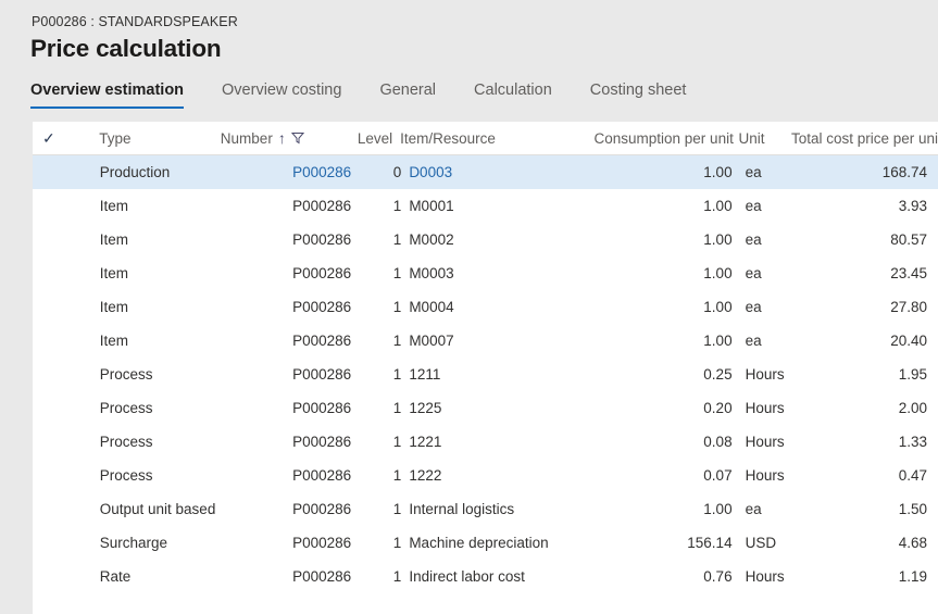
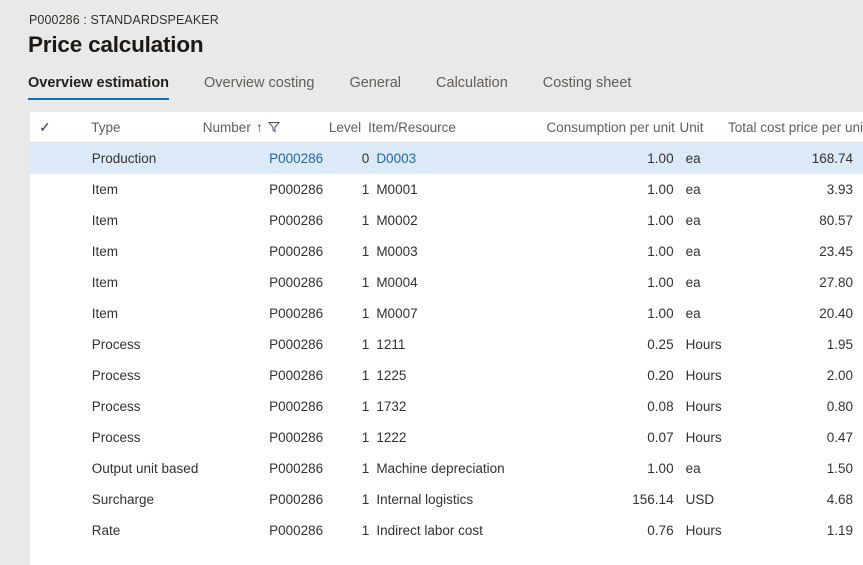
  P000286 : STANDARDSPEAKER
  Price calculation
  Overview estimation
  Overview costing
  General
  Calculation
  Costing sheet
  ✓
  Type
  Number
  ↑
  Level
  Item/Resource
  Consumption per uni
  Unit
  Total cost price per uni
  Production
  P000286
  0
  D0003
  1.00
  ea
  168.74
  Item
  P000286
  1
  M0001
  1.00
  ea
  3.93
  Item
  P000286
  1
  M0002
  1.00
  ea
  80.57
  Item
  P000286
  1
  M0003
  1.00
  ea
  23.45
  Item
  P000286
  1
  M0004
  1.00
  ea
  27.80
  Item
  P000286
  1
  M0007
  1.00
  ea
  20.40
  Process
  P000286
  1
  1211
  0.25
  Hours
  1.95
  Process
  P000286
  1
  1225
  0.20
  Hours
  2.00
  Process
  P000286
  1
- 1221
+ 1732
  0.08
  Hours
- 1.33
+ 0.80
  Process
  P000286
  1
  1222
  0.07
  Hours
  0.47
  Output unit based
  P000286
  1
- Internal logistics
+ Machine depreciation
  1.00
  ea
  1.50
  Surcharge
  P000286
  1
- Machine depreciation
+ Internal logistics
  156.14
  USD
  4.68
  Rate
  P000286
  1
  Indirect labor cost
  0.76
  Hours
  1.19
